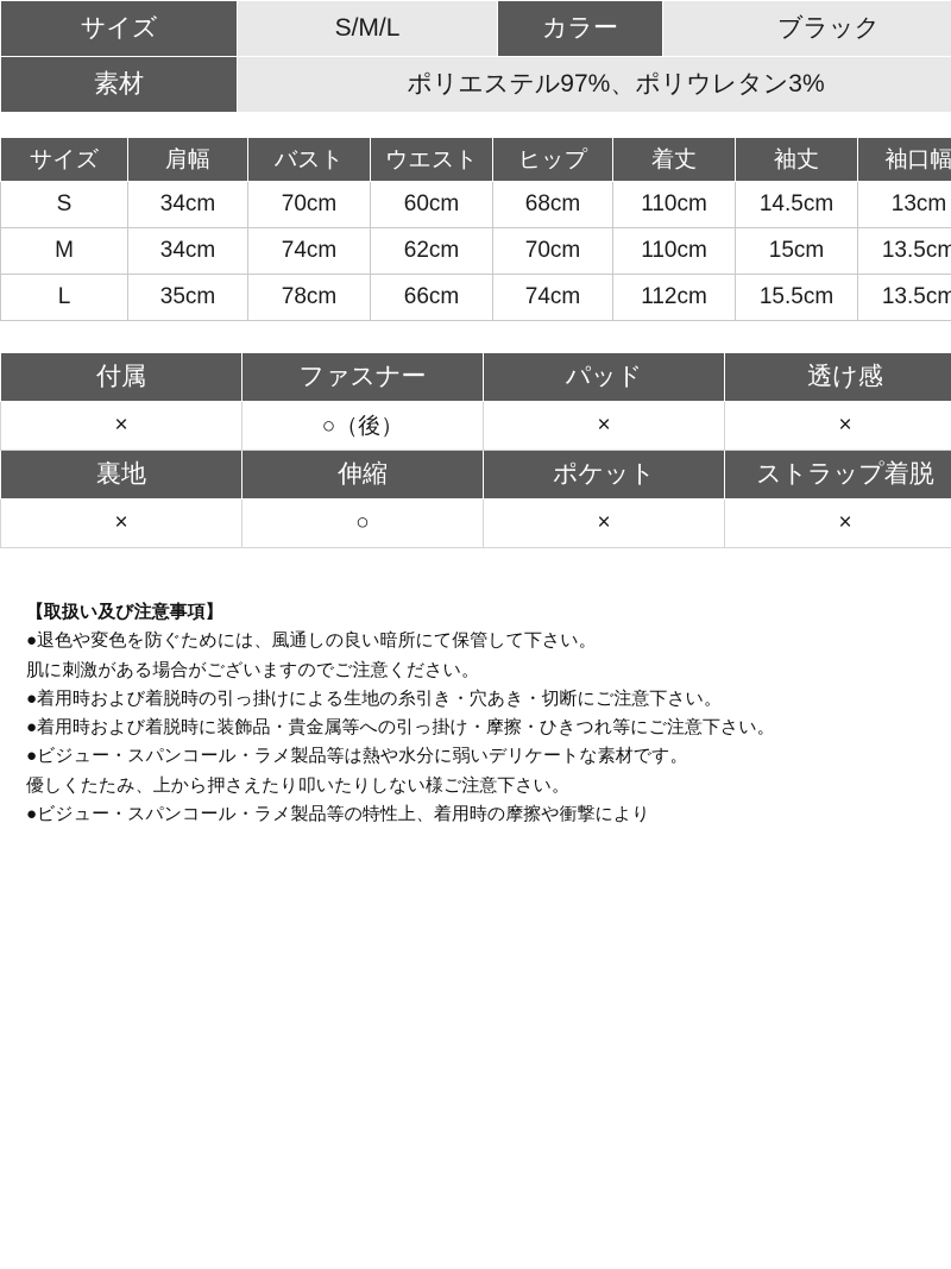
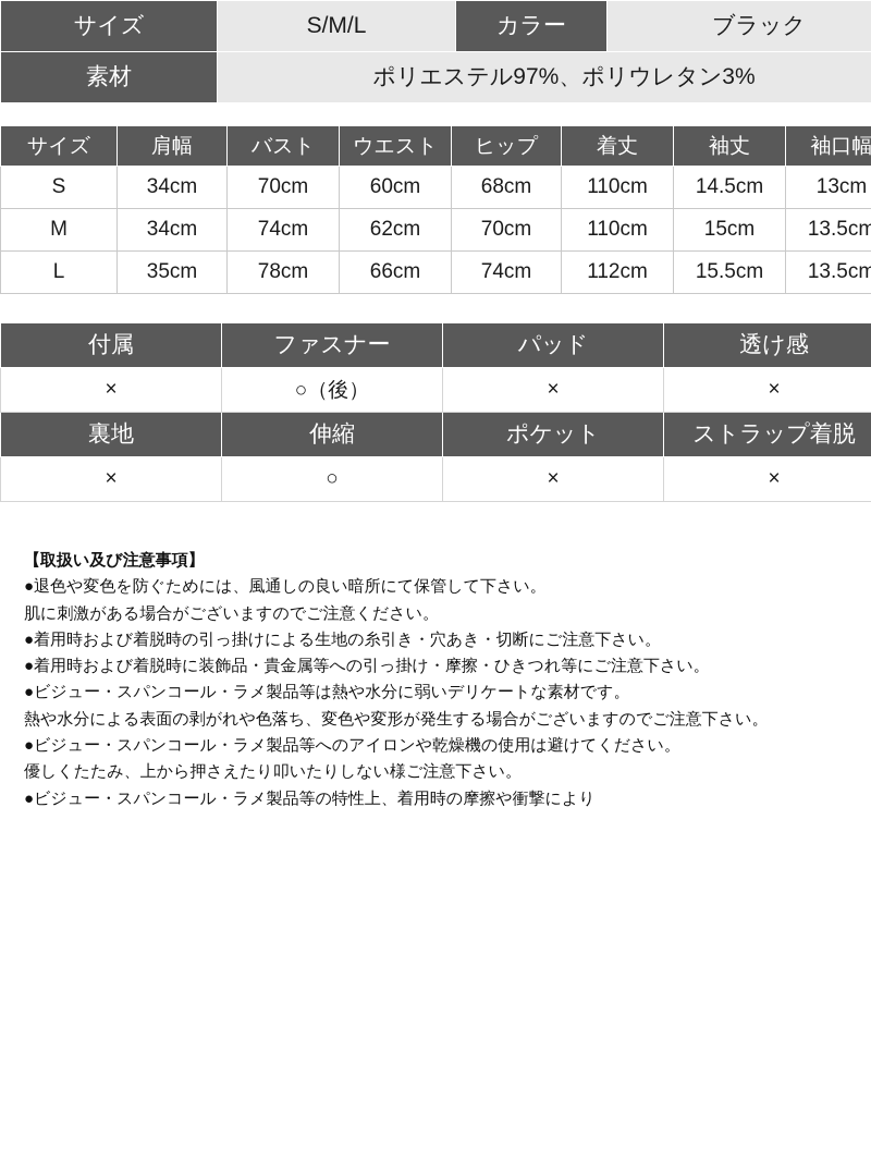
  サイズ	S/M/L	カラー	ブラック
  素材	ポリエステル97%、ポリウレタン3%
  サイズ	肩幅	バスト	ウエスト	ヒップ	着丈	袖丈	袖口幅
  S	34cm	70cm	60cm	68cm	110cm	14.5cm	13cm
  M	34cm	74cm	62cm	70cm	110cm	15cm	13.5cm
  L	35cm	78cm	66cm	74cm	112cm	15.5cm	13.5cm
  付属	ファスナー	パッド	透け感
  ×	○（後）	×	×
  裏地	伸縮	ポケット	ストラップ着脱
  ×	○	×	×
  【取扱い及び注意事項】
  ●退色や変色を防ぐためには、風通しの良い暗所にて保管して下さい。
  肌に刺激がある場合がございますのでご注意ください。
  ●着用時および着脱時の引っ掛けによる生地の糸引き・穴あき・切断にご注意下さい。
  ●着用時および着脱時に装飾品・貴金属等への引っ掛け・摩擦・ひきつれ等にご注意下さい。
  ●ビジュー・スパンコール・ラメ製品等は熱や水分に弱いデリケートな素材です。
+ 熱や水分による表面の剥がれや色落ち、変色や変形が発生する場合がございますのでご注意下さい。
+ ●ビジュー・スパンコール・ラメ製品等へのアイロンや乾燥機の使用は避けてください。
  優しくたたみ、上から押さえたり叩いたりしない様ご注意下さい。
  ●ビジュー・スパンコール・ラメ製品等の特性上、着用時の摩擦や衝撃により
